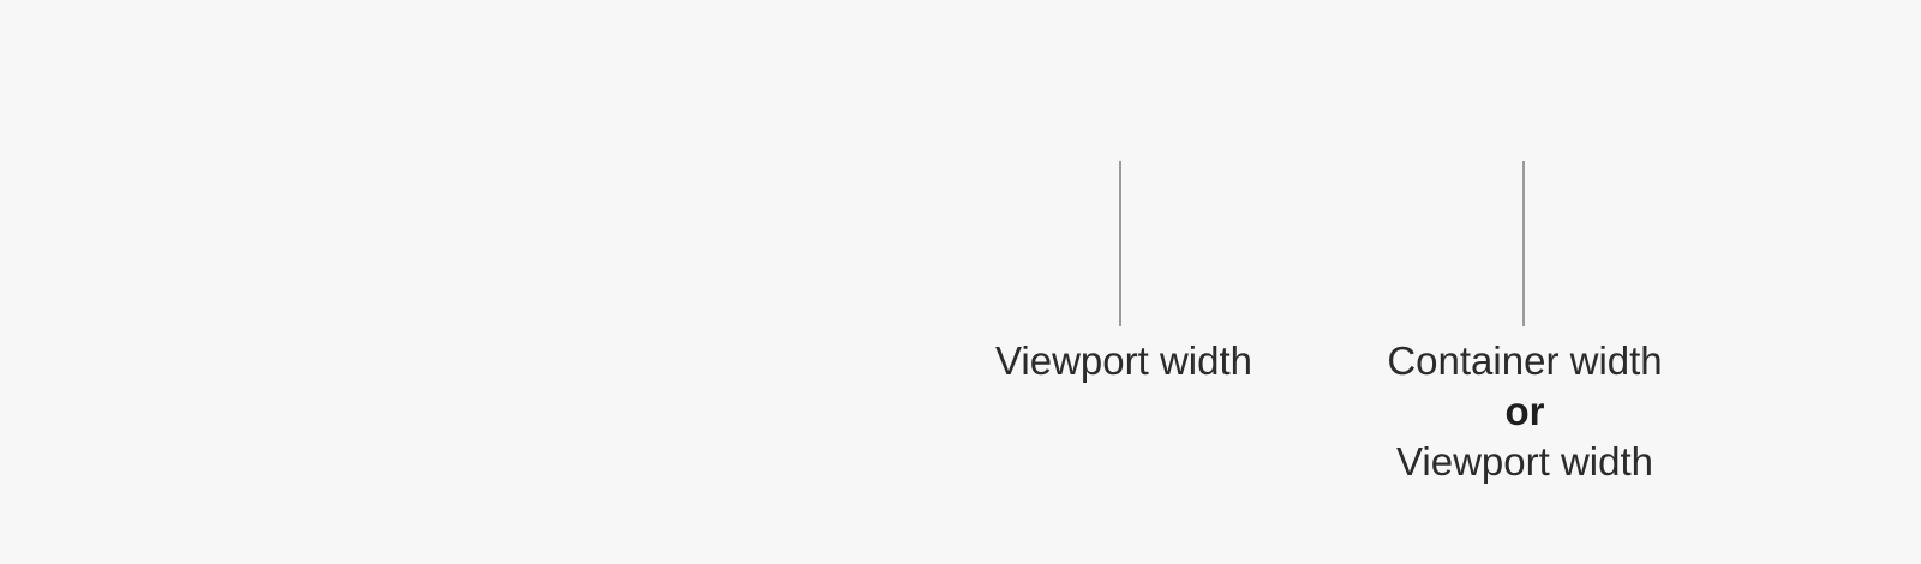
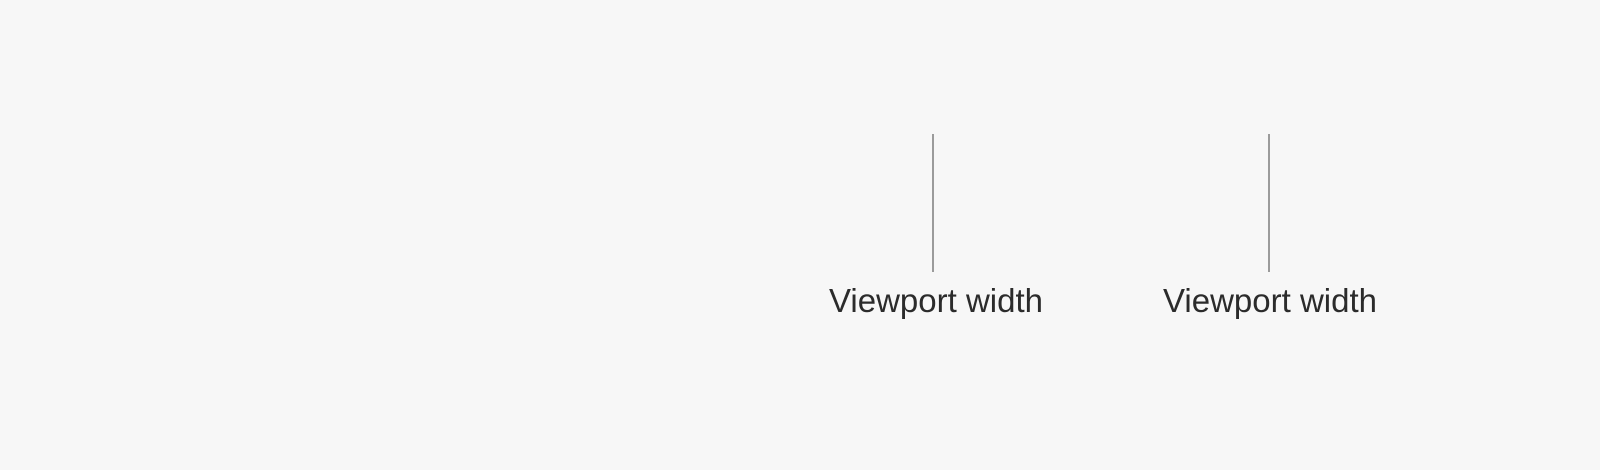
  Viewport width
- Container width
- or
  Viewport width
